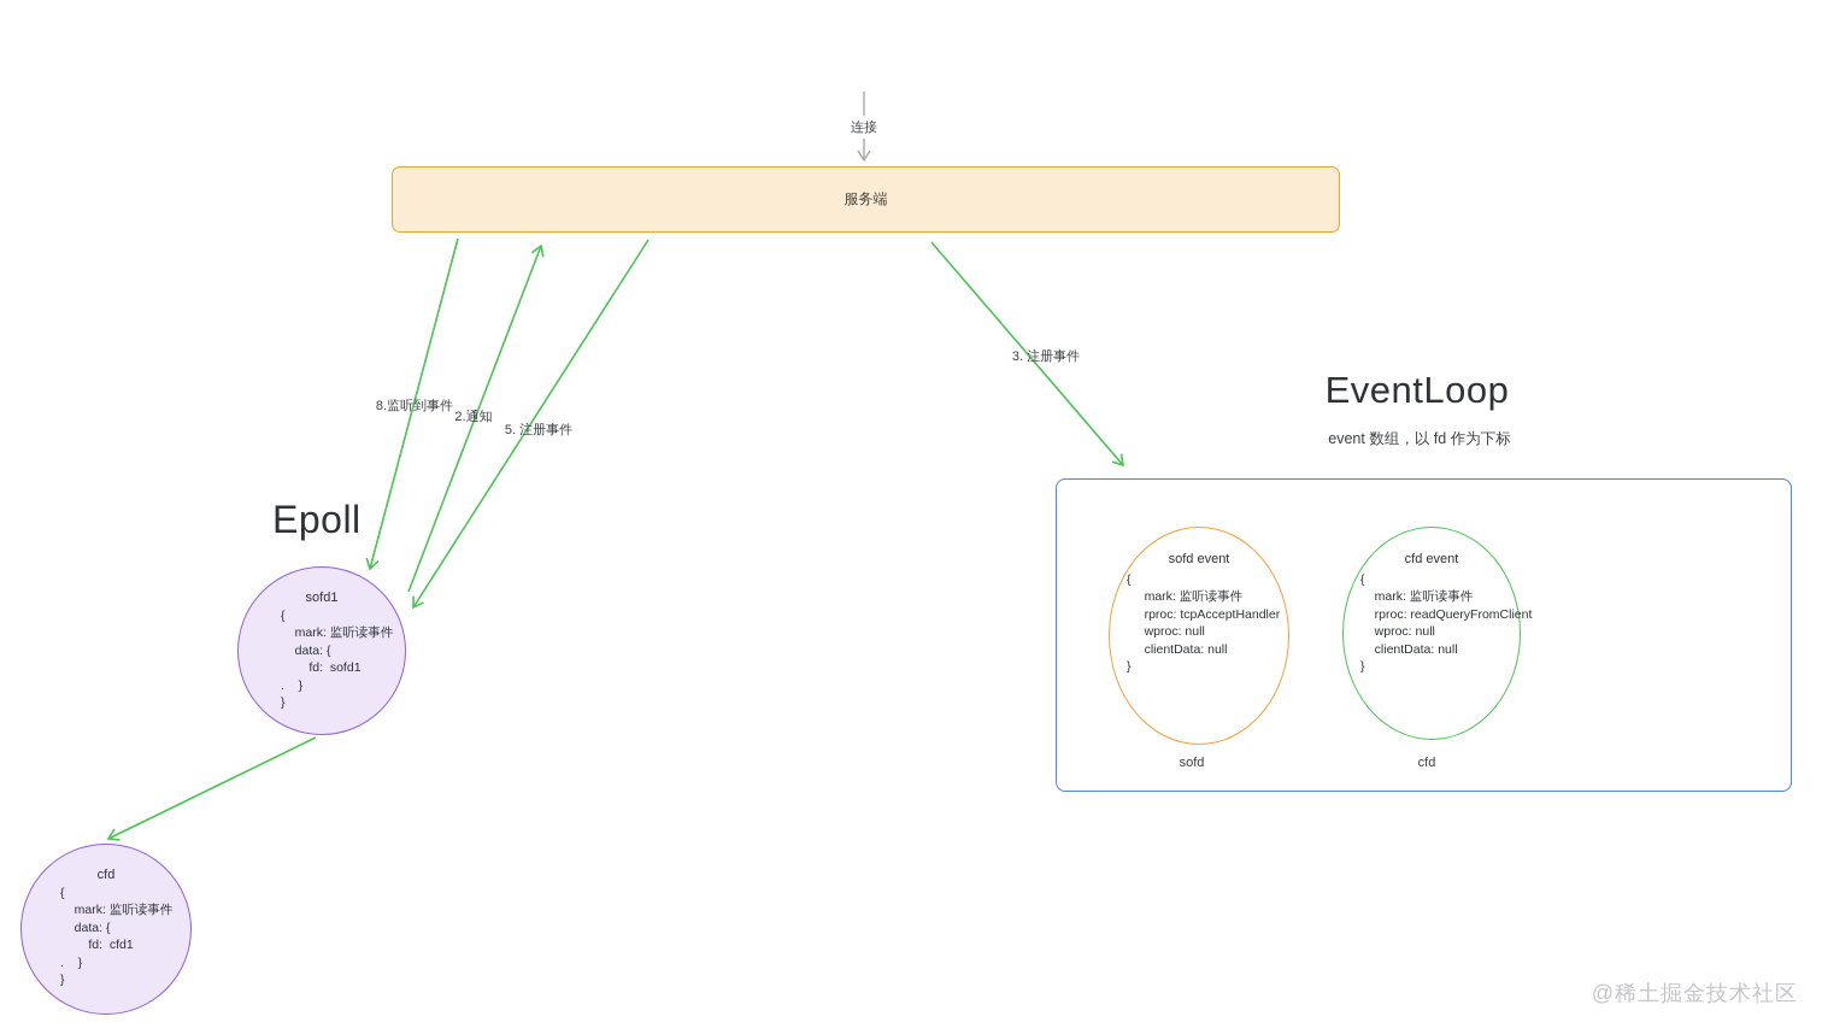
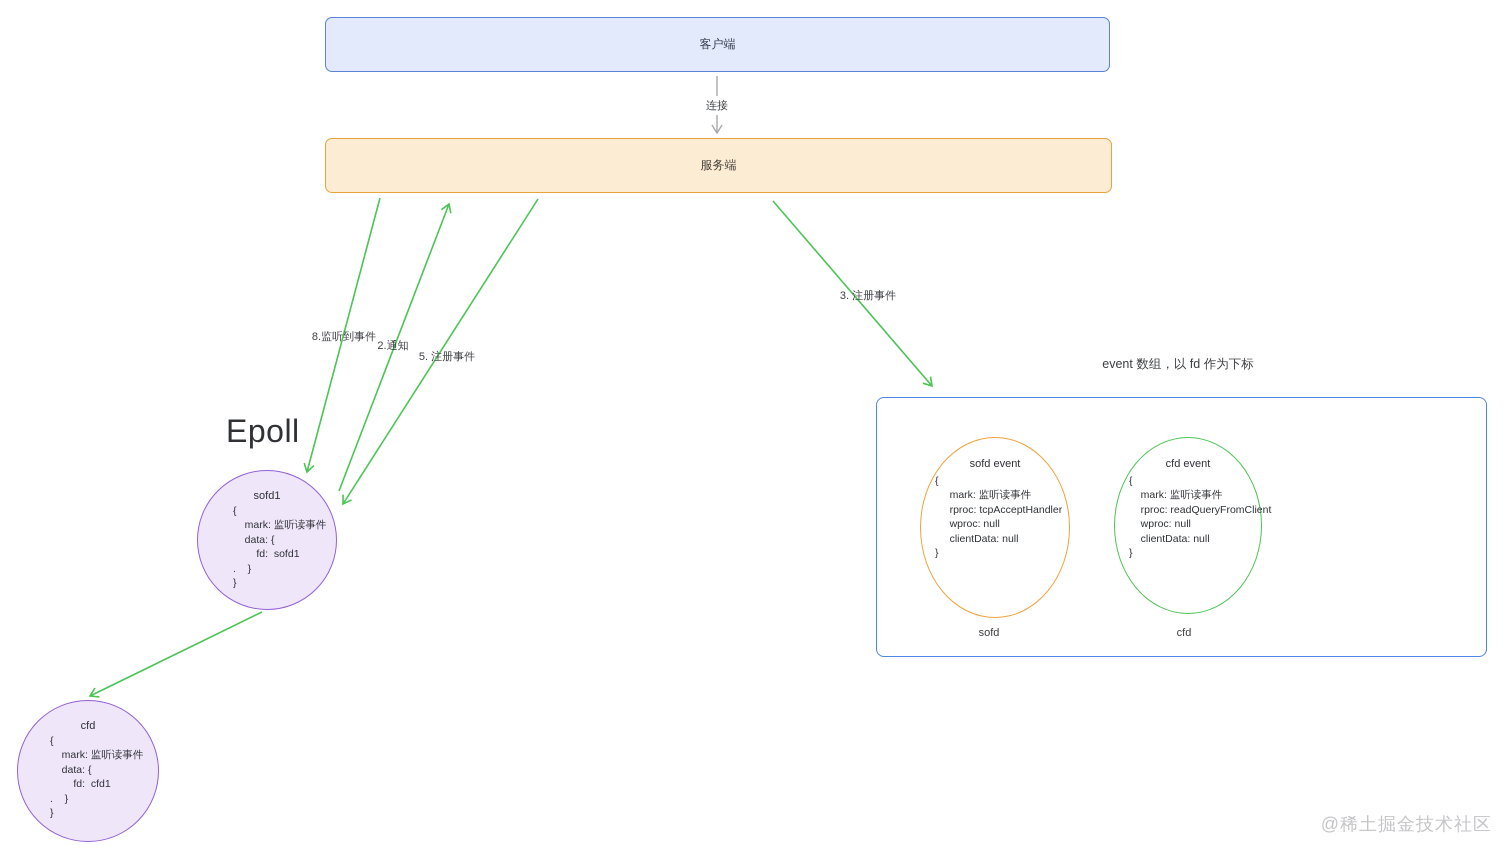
+ 客户端
  服务端
  连接
  8.监听到事件
  2.通知
  5. 注册事件
  3. 注册事件
  Epoll
  sofd1
  {
  mark: 监听读事件
  data: {
  fd: sofd1
  . }
  }
  cfd
  {
  mark: 监听读事件
  data: {
  fd: cfd1
  . }
  }
- EventLoop
  event 数组，以 fd 作为下标
  sofd event
  {
  mark: 监听读事件
  rproc: tcpAcceptHandler
  wproc: null
  clientData: null
  }
  cfd event
  {
  mark: 监听读事件
  rproc: readQueryFromClient
  wproc: null
  clientData: null
  }
  sofd
  cfd
  @稀土掘金技术社区
